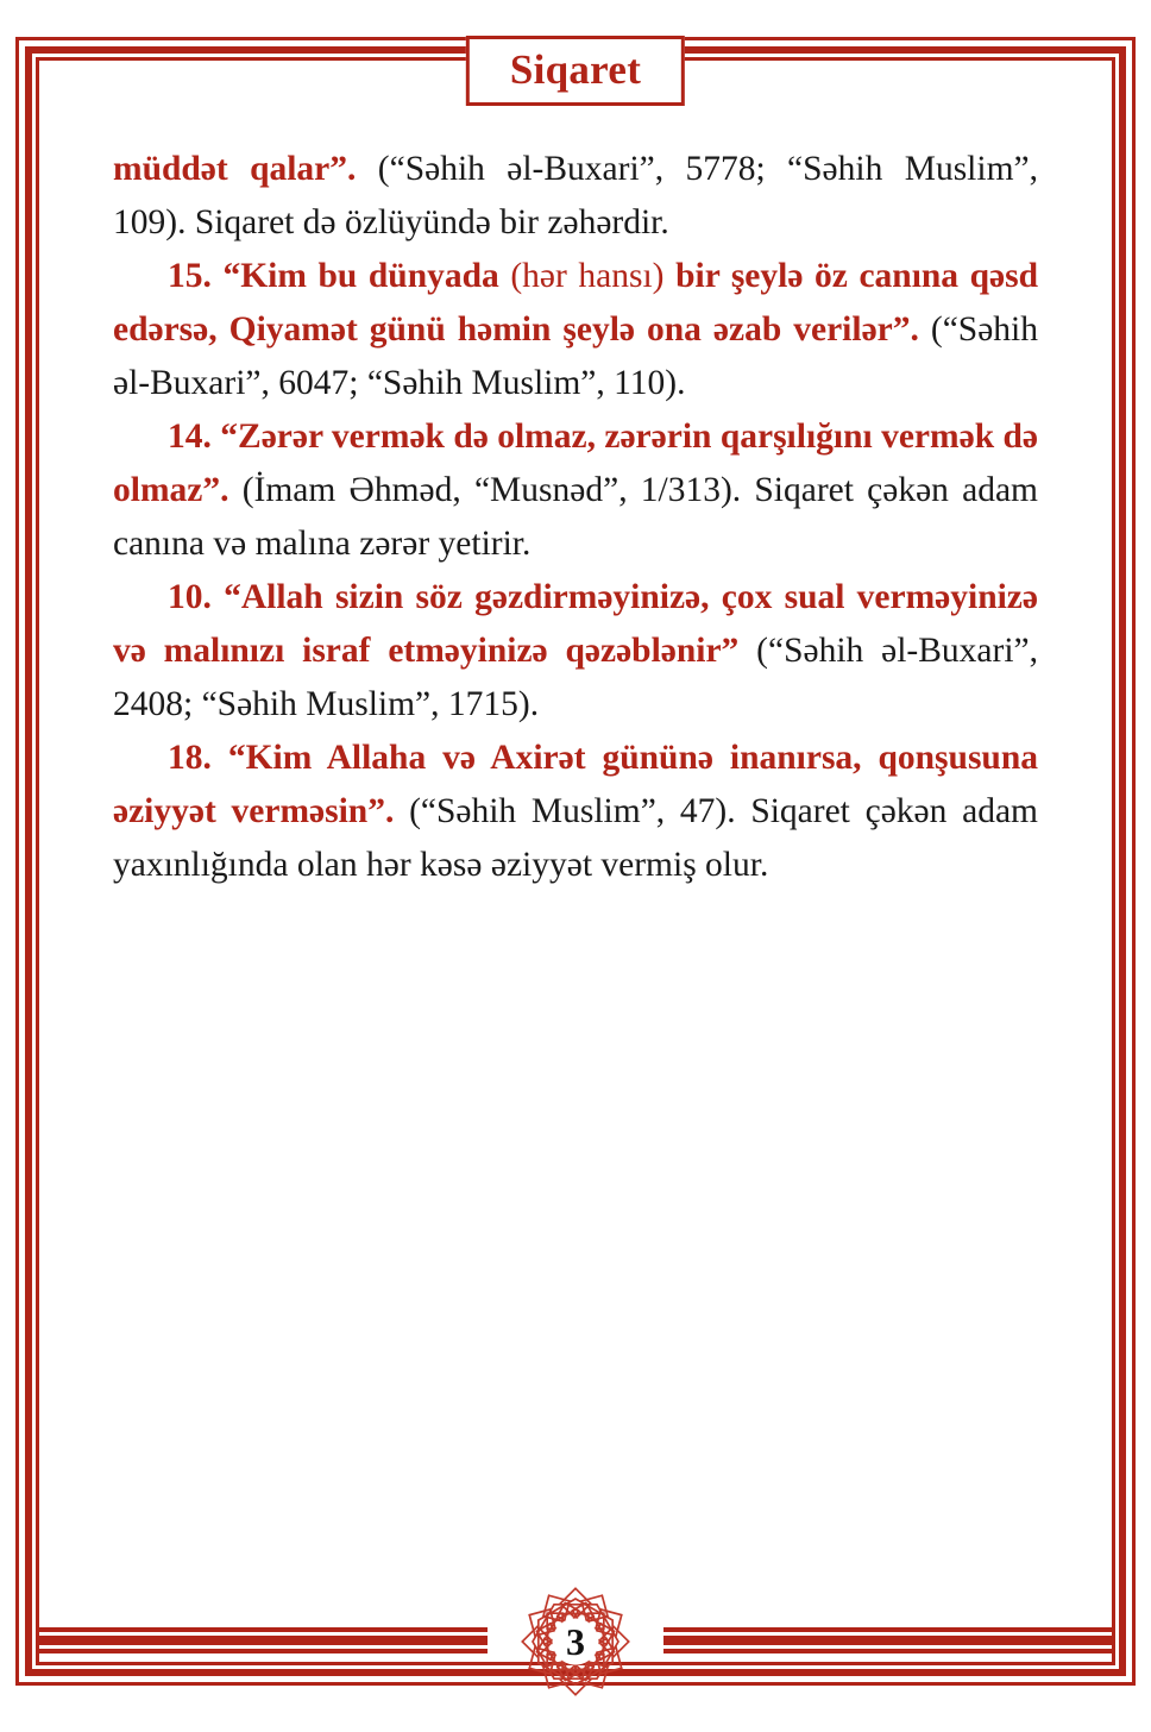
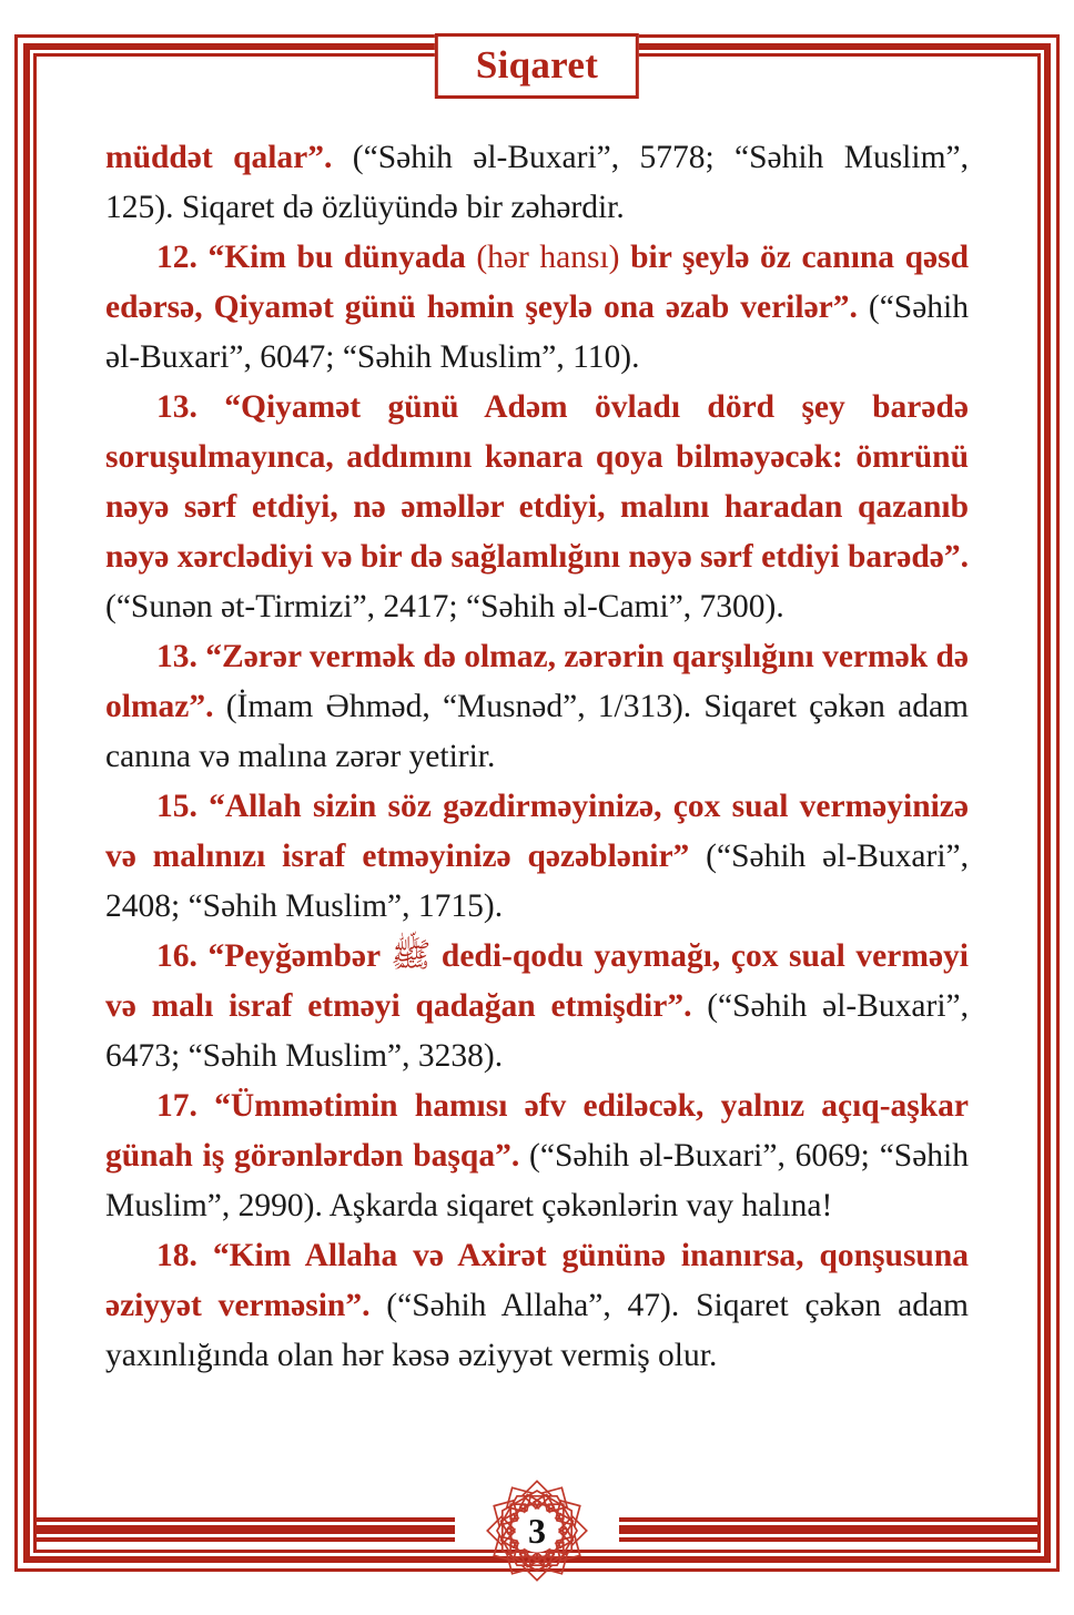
  Siqaret
- müddət qalar”. (“Səhih əl-Buxari”, 5778; “Səhih Muslim”, 109). Siqaret də özlüyündə bir zəhərdir.
+ müddət qalar”. (“Səhih əl-Buxari”, 5778; “Səhih Muslim”, 125). Siqaret də özlüyündə bir zəhərdir.
- 15. “Kim bu dünyada (hər hansı) bir şeylə öz canına qəsd edərsə, Qiyamət günü həmin şeylə ona əzab verilər”. (“Səhih əl-Buxari”, 6047; “Səhih Muslim”, 110).
+ 12. “Kim bu dünyada (hər hansı) bir şeylə öz canına qəsd edərsə, Qiyamət günü həmin şeylə ona əzab verilər”. (“Səhih əl-Buxari”, 6047; “Səhih Muslim”, 110).
+ 13. “Qiyamət günü Adəm övladı dörd şey barədə soruşulmayınca, addımını kənara qoya bilməyəcək: ömrünü nəyə sərf etdiyi, nə əməllər etdiyi, malını haradan qazanıb nəyə xərclədiyi və bir də sağlamlığını nəyə sərf etdiyi barədə”. (“Sunən ət-Tirmizi”, 2417; “Səhih əl-Cami”, 7300).
- 14. “Zərər vermək də olmaz, zərərin qarşılığını vermək də olmaz”. (İmam Əhməd, “Musnəd”, 1/313). Siqaret çəkən adam canına və malına zərər yetirir.
+ 13. “Zərər vermək də olmaz, zərərin qarşılığını vermək də olmaz”. (İmam Əhməd, “Musnəd”, 1/313). Siqaret çəkən adam canına və malına zərər yetirir.
- 10. “Allah sizin söz gəzdirməyinizə, çox sual verməyinizə və malınızı israf etməyinizə qəzəblənir” (“Səhih əl-Buxari”, 2408; “Səhih Muslim”, 1715).
+ 15. “Allah sizin söz gəzdirməyinizə, çox sual verməyinizə və malınızı israf etməyinizə qəzəblənir” (“Səhih əl-Buxari”, 2408; “Səhih Muslim”, 1715).
+ 16. “Peyğəmbər ﷺ dedi-qodu yaymağı, çox sual verməyi və malı israf etməyi qadağan etmişdir”. (“Səhih əl-Buxari”, 6473; “Səhih Muslim”, 3238).
+ 17. “Ümmətimin hamısı əfv ediləcək, yalnız açıq-aşkar günah iş görənlərdən başqa”. (“Səhih əl-Buxari”, 6069; “Səhih Muslim”, 2990). Aşkarda siqaret çəkənlərin vay halına!
- 18. “Kim Allaha və Axirət gününə inanırsa, qonşusuna əziyyət verməsin”. (“Səhih Muslim”, 47). Siqaret çəkən adam yaxınlığında olan hər kəsə əziyyət vermiş olur.
+ 18. “Kim Allaha və Axirət gününə inanırsa, qonşusuna əziyyət verməsin”. (“Səhih Allaha”, 47). Siqaret çəkən adam yaxınlığında olan hər kəsə əziyyət vermiş olur.
  3
